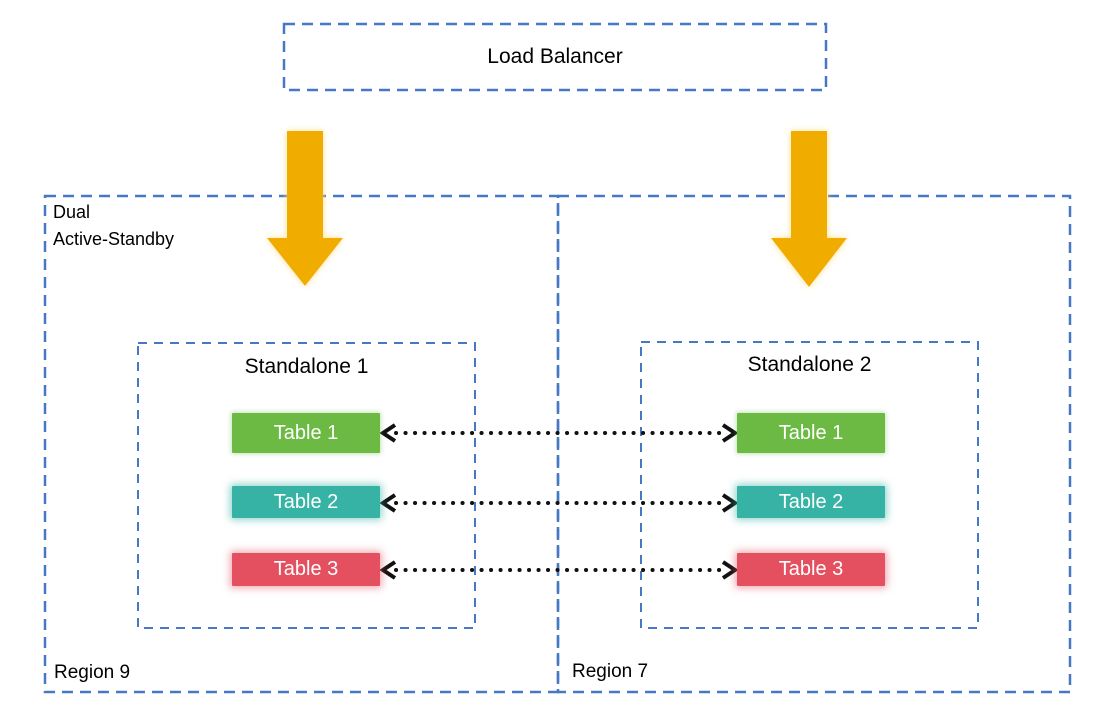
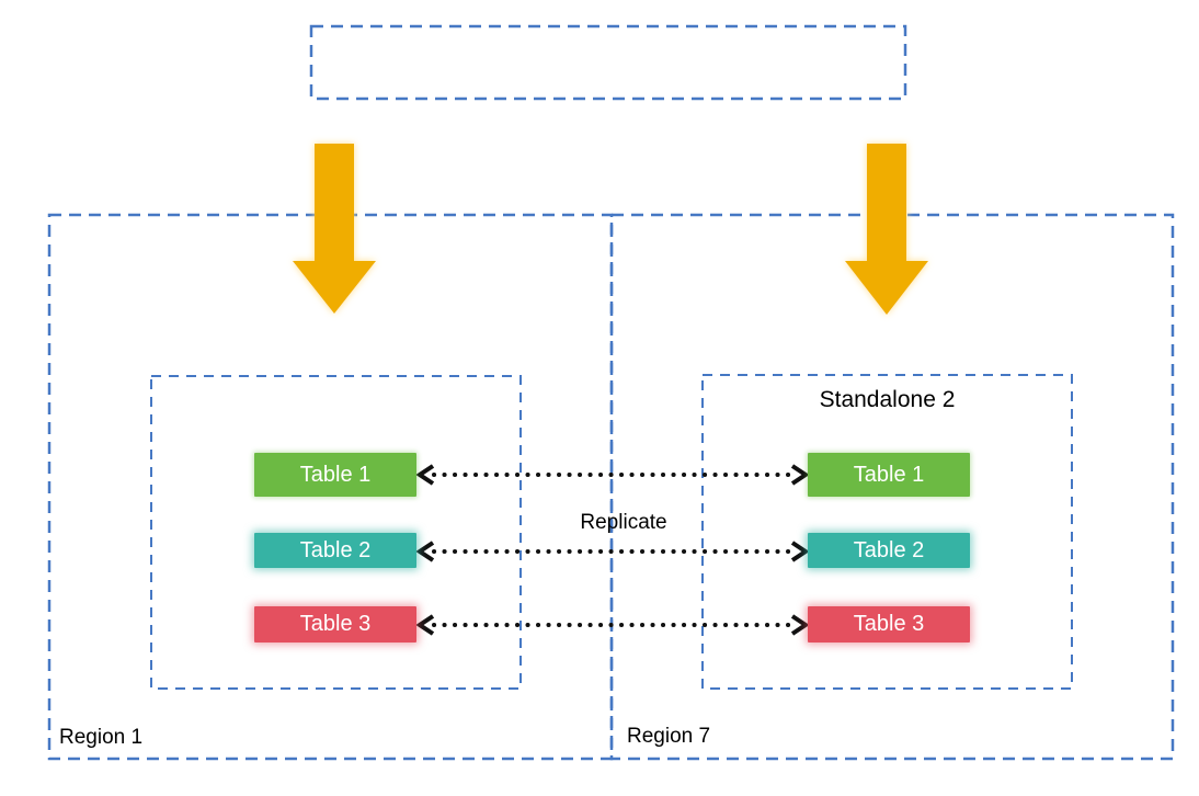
- Load Balancer
- Dual
- Active-Standby
- Standalone 1
  Standalone 2
  Table 1
  Table 2
  Table 3
  Table 1
  Table 2
  Table 3
+ Replicate
- Region 9
+ Region 1
  Region 7
